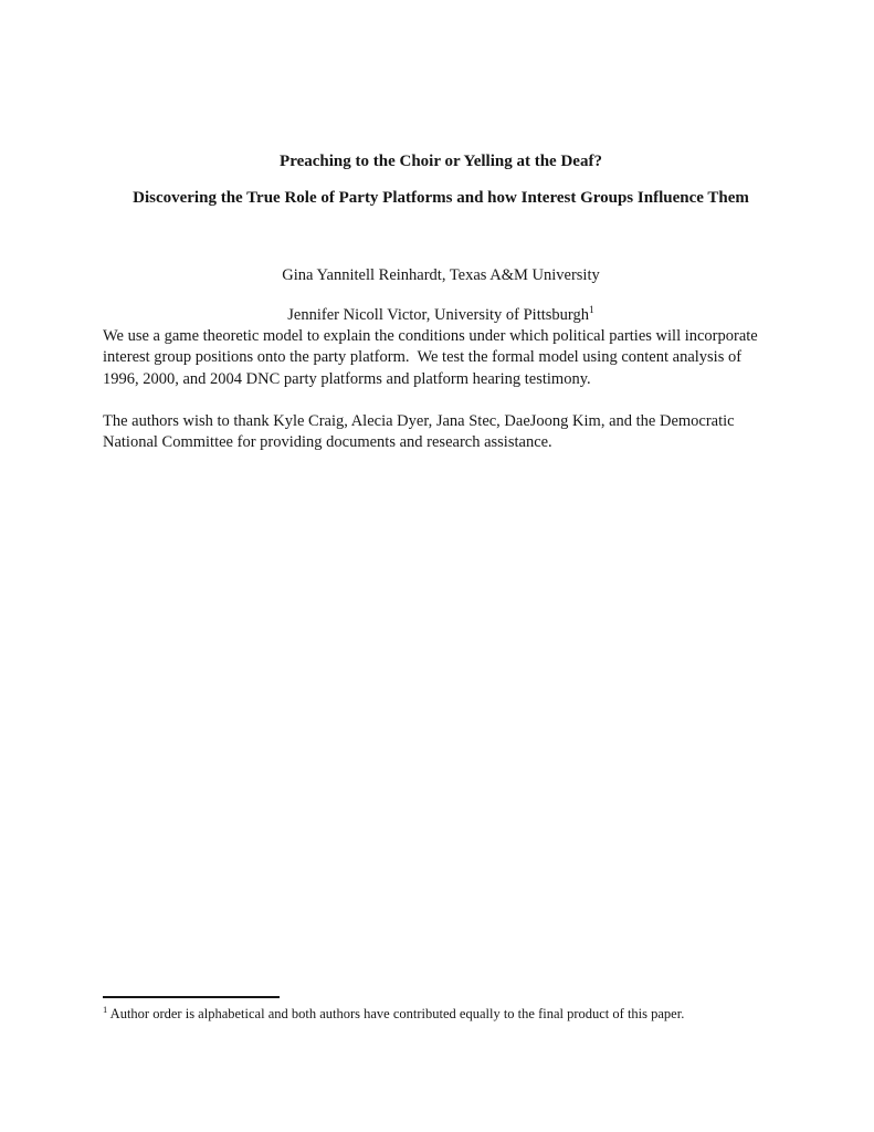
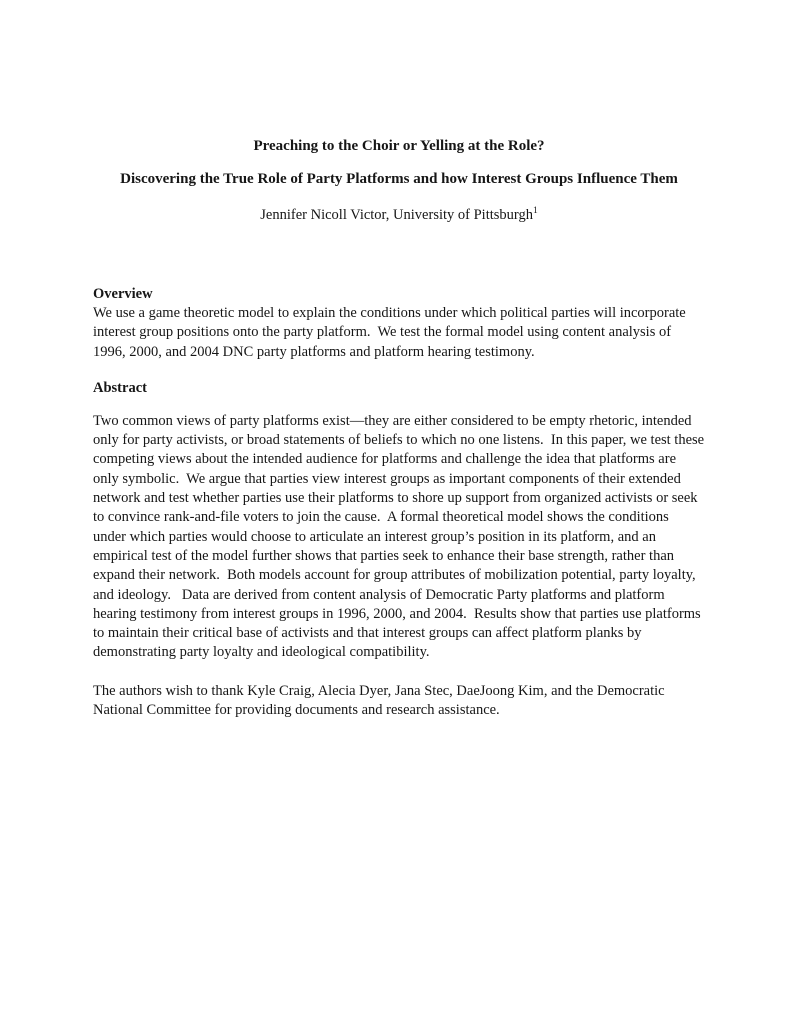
- Preaching to the Choir or Yelling at the Deaf?
+ Preaching to the Choir or Yelling at the Role?
  Discovering the True Role of Party Platforms and how Interest Groups Influence Them
- Gina Yannitell Reinhardt, Texas A&M University
  Jennifer Nicoll Victor, University of Pittsburgh1
+ Overview
  We use a game theoretic model to explain the conditions under which political parties will incorporate interest group positions onto the party platform. We test the formal model using content analysis of 1996, 2000, and 2004 DNC party platforms and platform hearing testimony.
+ Abstract
+ Two common views of party platforms exist—they are either considered to be empty rhetoric, intended only for party activists, or broad statements of beliefs to which no one listens. In this paper, we test these competing views about the intended audience for platforms and challenge the idea that platforms are only symbolic. We argue that parties view interest groups as important components of their extended network and test whether parties use their platforms to shore up support from organized activists or seek to convince rank-and-file voters to join the cause. A formal theoretical model shows the conditions under which parties would choose to articulate an interest group’s position in its platform, and an empirical test of the model further shows that parties seek to enhance their base strength, rather than expand their network. Both models account for group attributes of mobilization potential, party loyalty, and ideology. Data are derived from content analysis of Democratic Party platforms and platform hearing testimony from interest groups in 1996, 2000, and 2004. Results show that parties use platforms to maintain their critical base of activists and that interest groups can affect platform planks by demonstrating party loyalty and ideological compatibility.
  The authors wish to thank Kyle Craig, Alecia Dyer, Jana Stec, DaeJoong Kim, and the Democratic National Committee for providing documents and research assistance.
- 1 Author order is alphabetical and both authors have contributed equally to the final product of this paper.
